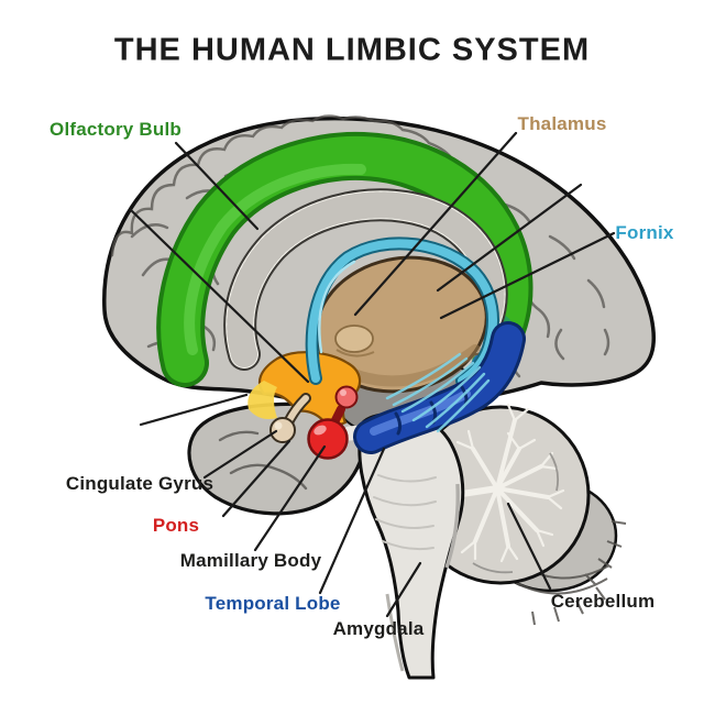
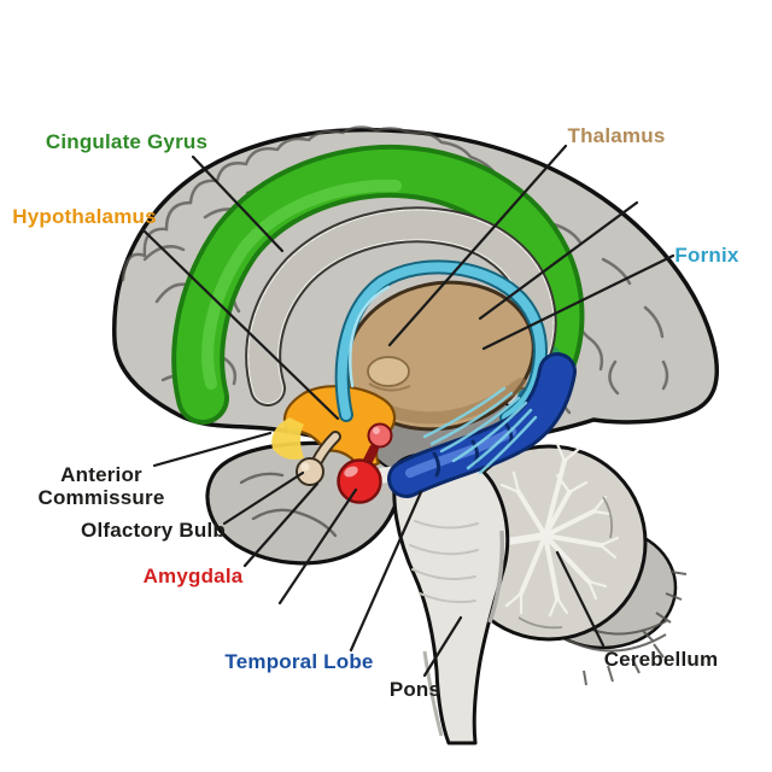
- THE HUMAN LIMBIC SYSTEM
- Olfactory Bulb
+ Cingulate Gyrus
+ Hypothalamus
  Thalamus
  Fornix
+ Anterior Commissure
- Cingulate Gyrus
+ Olfactory Bulb
- Pons
+ Amygdala
- Mamillary Body
  Temporal Lobe
- Amygdala
+ Pons
  Cerebellum
